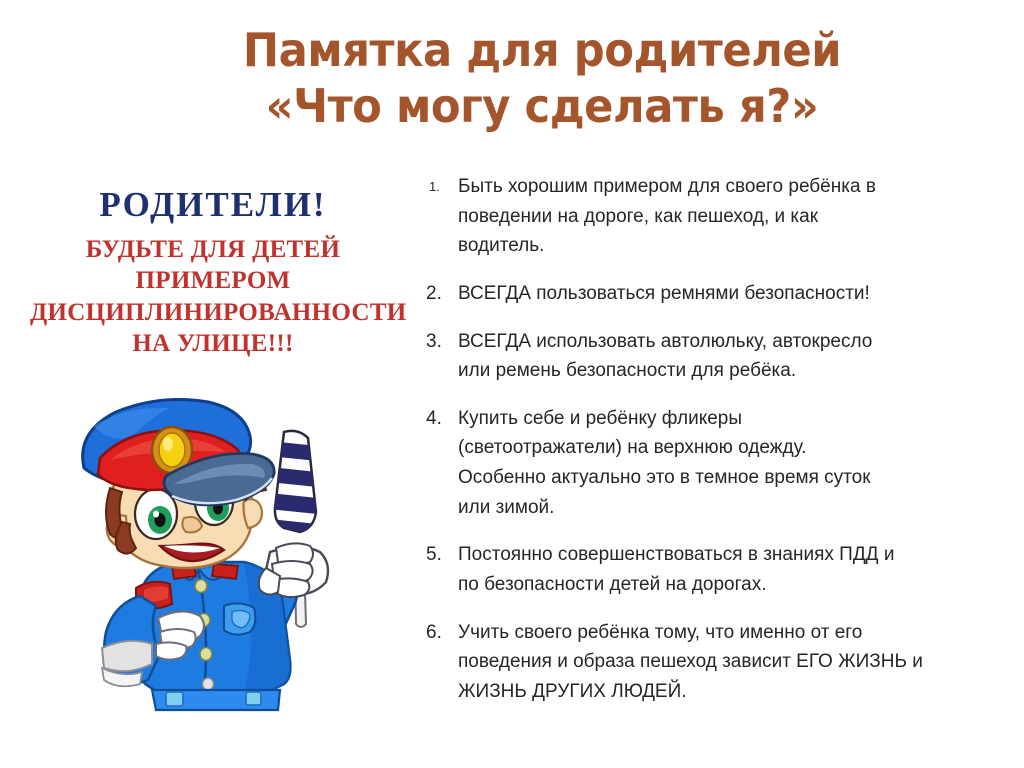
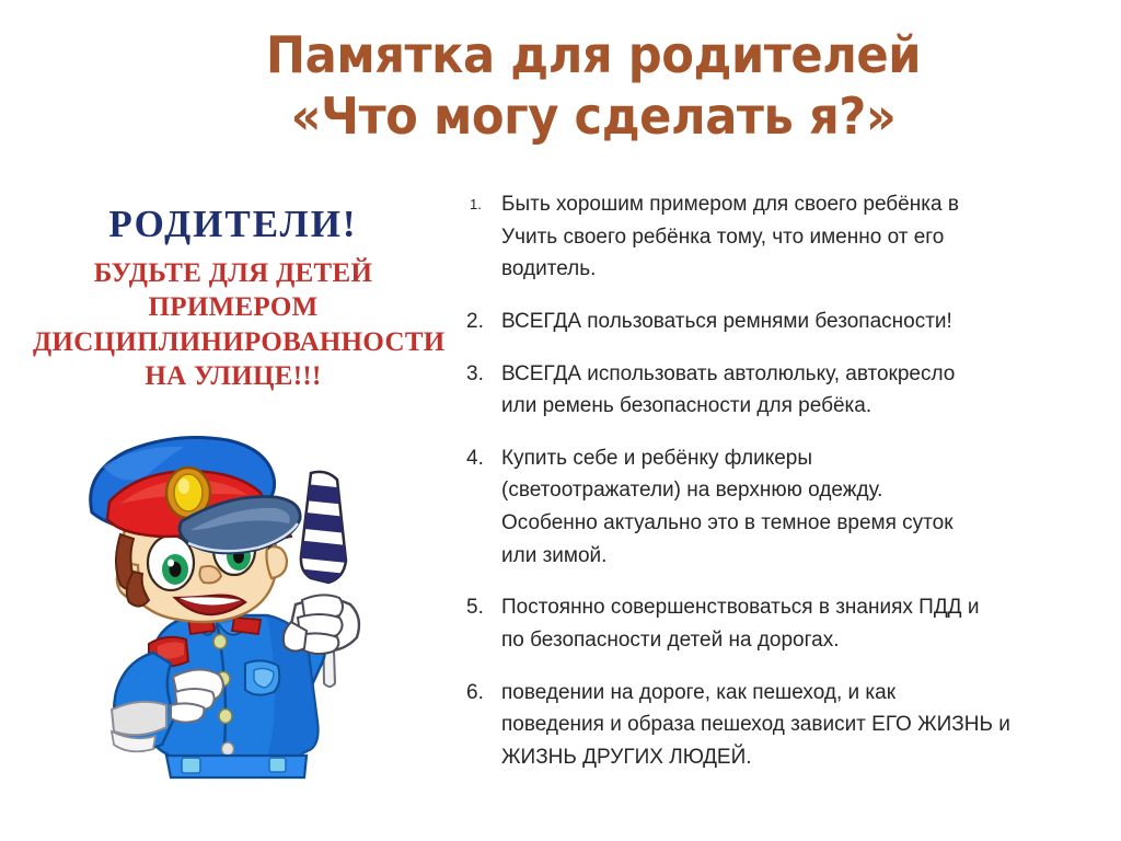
  Памятка для родителей
  «Что могу сделать я?»
  РОДИТЕЛИ!
  БУДЬТЕ ДЛЯ ДЕТЕЙ
  ПРИМЕРОМ
  ДИСЦИПЛИНИРОВАННОСТИ
  НА УЛИЦЕ!!!
  1.
  Быть хорошим примером для своего ребёнка в
- поведении на дороге, как пешеход, и как
+ Учить своего ребёнка тому, что именно от его
  водитель.
  2.
  ВСЕГДА пользоваться ремнями безопасности!
  3.
  ВСЕГДА использовать автолюльку, автокресло
  или ремень безопасности для ребёка.
  4.
  Купить себе и ребёнку фликеры
  (светоотражатели) на верхнюю одежду.
  Особенно актуально это в темное время суток
  или зимой.
  5.
  Постоянно совершенствоваться в знаниях ПДД и
  по безопасности детей на дорогах.
  6.
- Учить своего ребёнка тому, что именно от его
+ поведении на дороге, как пешеход, и как
  поведения и образа пешеход зависит ЕГО ЖИЗНЬ и
  ЖИЗНЬ ДРУГИХ ЛЮДЕЙ.
